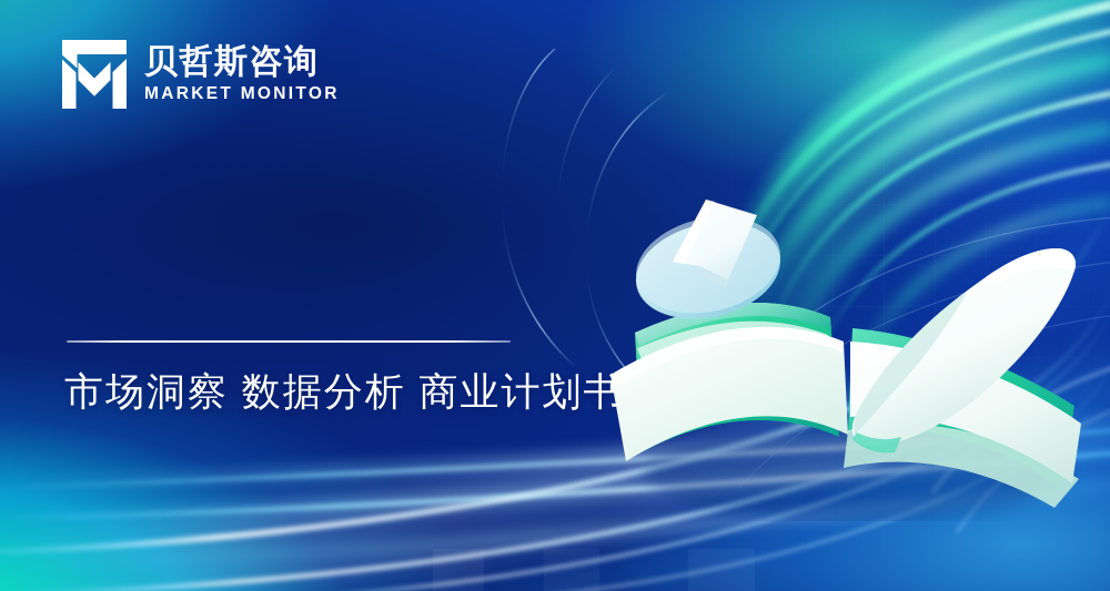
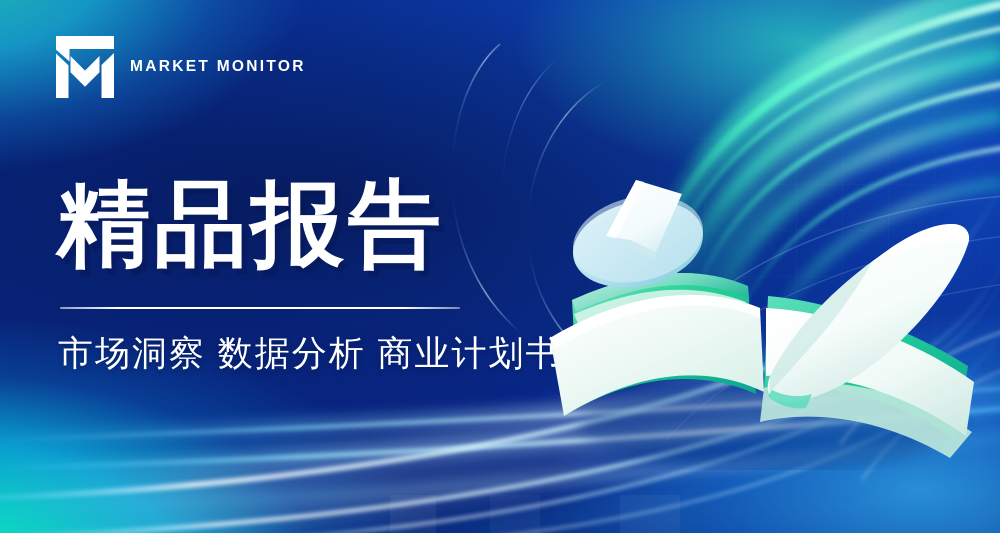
- 贝哲斯咨询
  MARKET MONITOR
+ 精品报告
  市场洞察 数据分析 商业计划书
